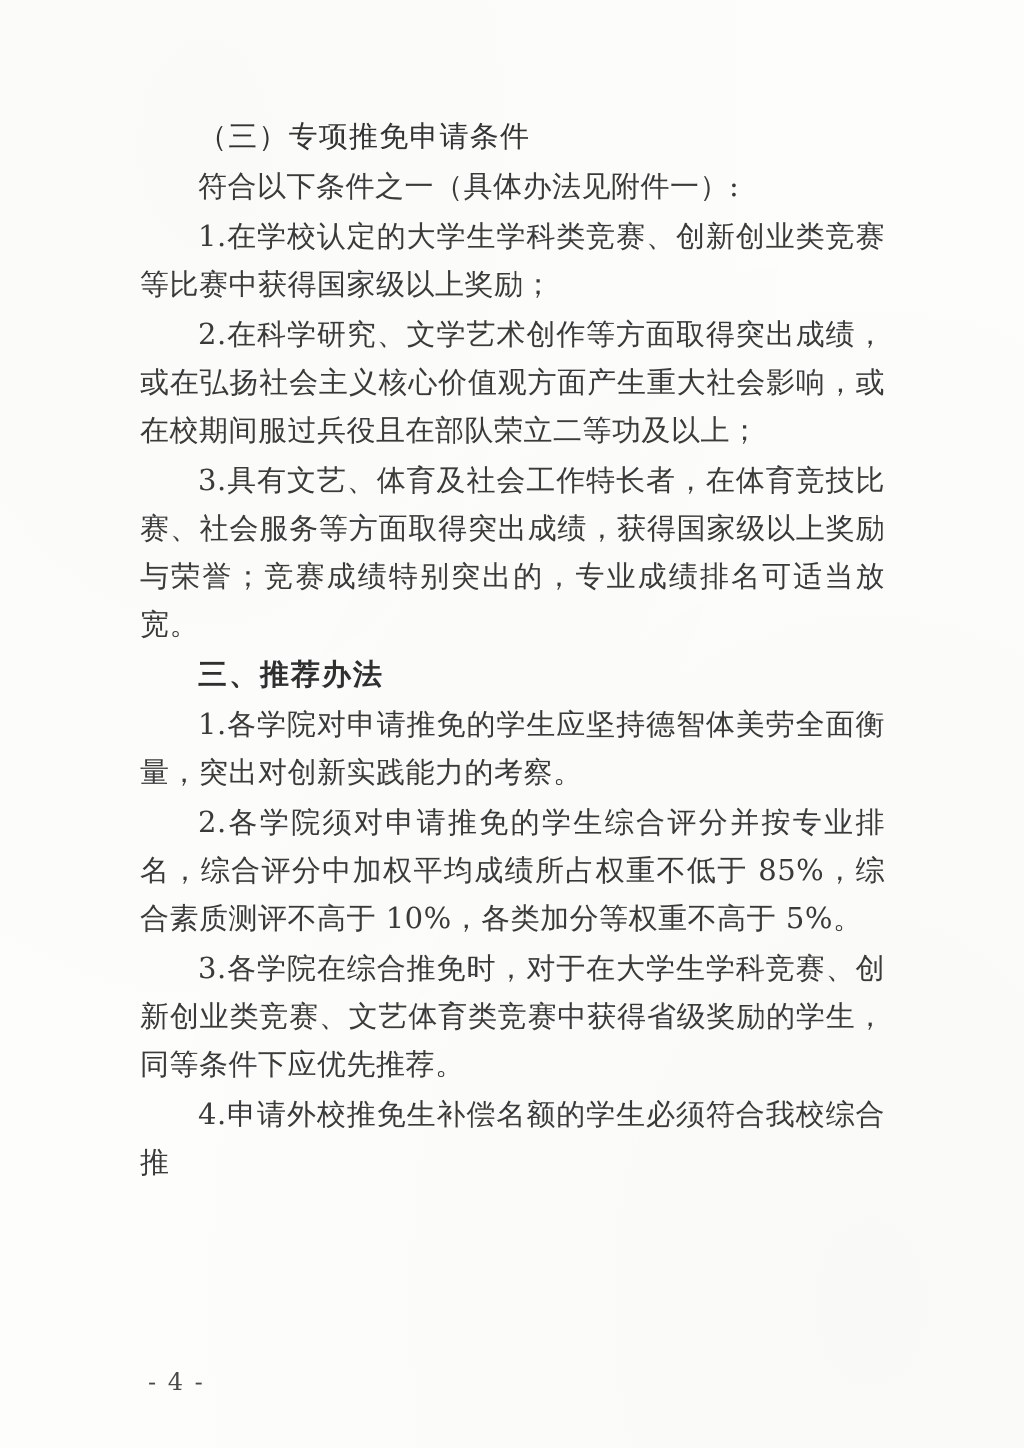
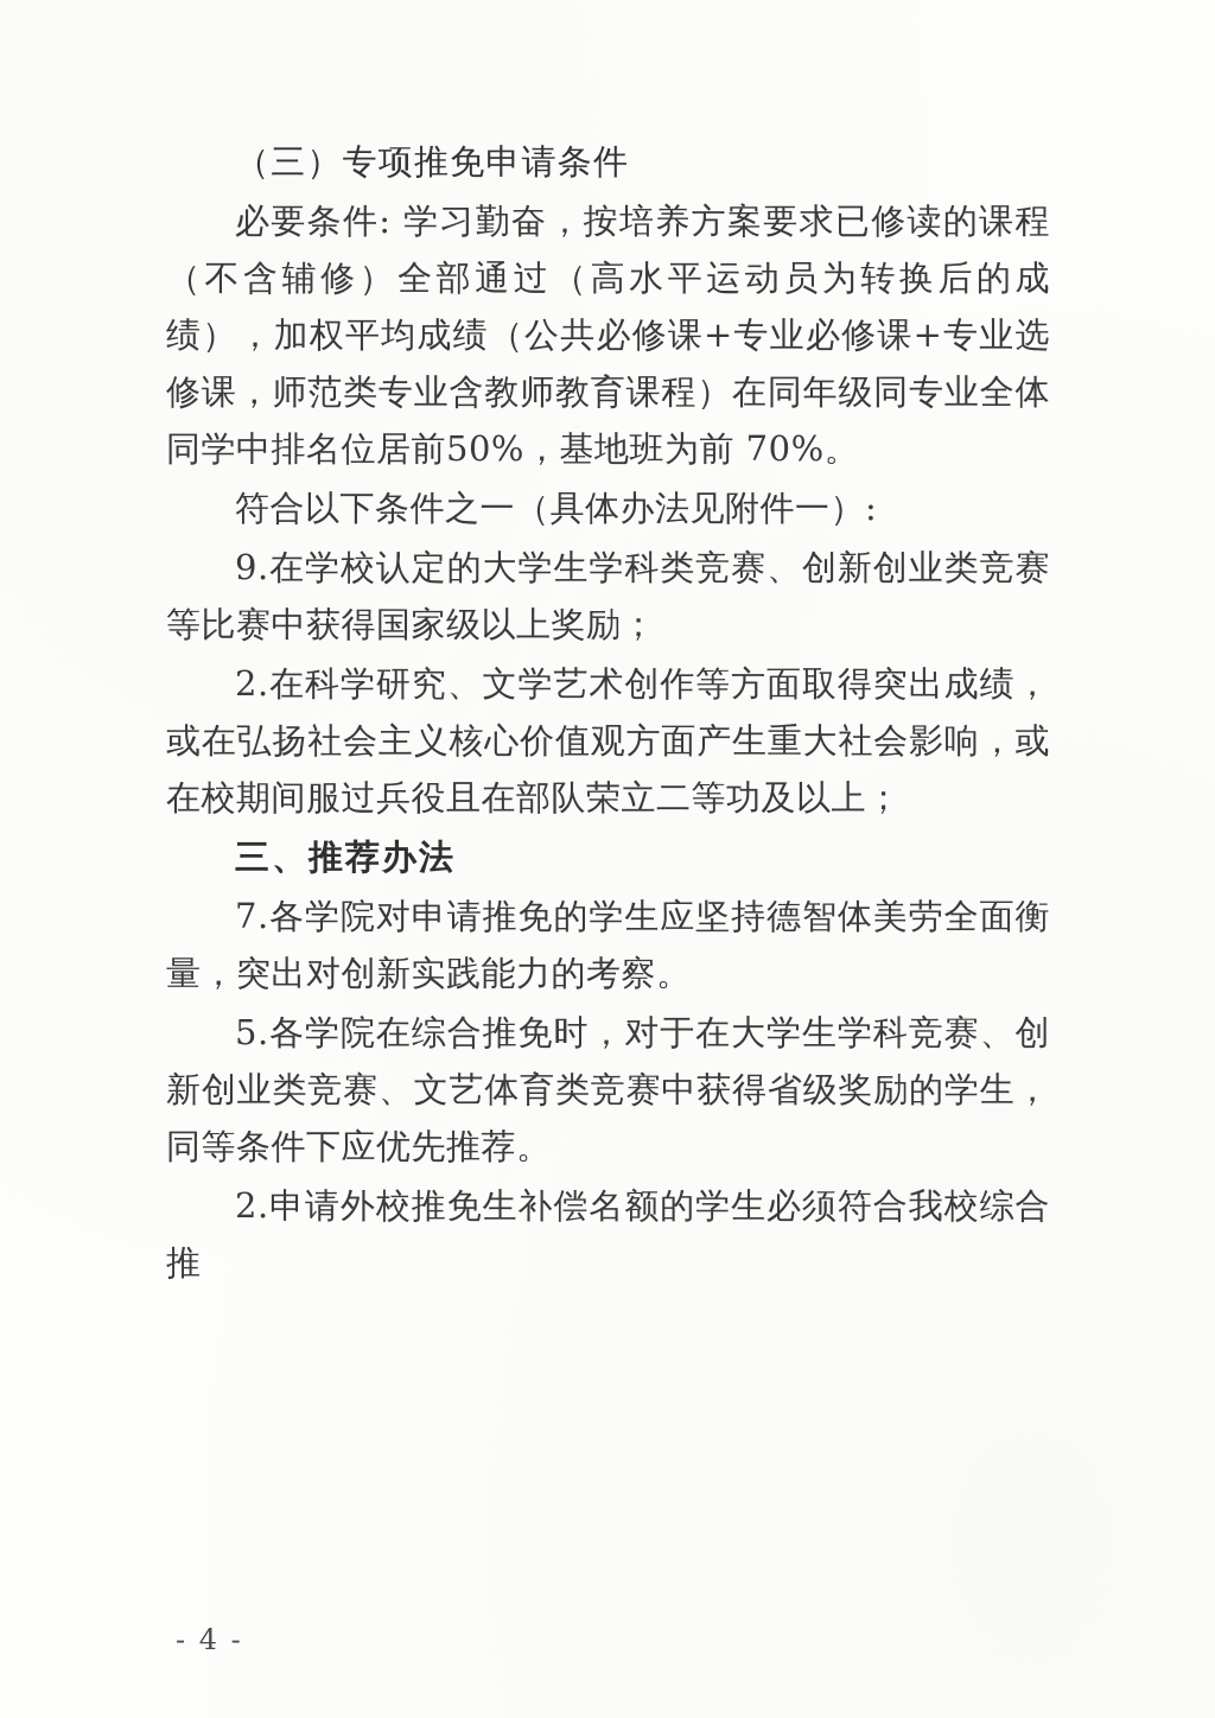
  （三）专项推免申请条件
+ 必要条件: 学习勤奋，按培养方案要求已修读的课程（不含辅修）全部通过（高水平运动员为转换后的成绩），加权平均成绩（公共必修课+专业必修课+专业选修课，师范类专业含教师教育课程）在同年级同专业全体同学中排名位居前50%，基地班为前 70%。
  符合以下条件之一（具体办法见附件一）:
- 1.在学校认定的大学生学科类竞赛、创新创业类竞赛等比赛中获得国家级以上奖励；
+ 9.在学校认定的大学生学科类竞赛、创新创业类竞赛等比赛中获得国家级以上奖励；
  2.在科学研究、文学艺术创作等方面取得突出成绩，或在弘扬社会主义核心价值观方面产生重大社会影响，或在校期间服过兵役且在部队荣立二等功及以上；
- 3.具有文艺、体育及社会工作特长者，在体育竞技比赛、社会服务等方面取得突出成绩，获得国家级以上奖励与荣誉；竞赛成绩特别突出的，专业成绩排名可适当放宽。
  三、推荐办法
- 1.各学院对申请推免的学生应坚持德智体美劳全面衡量，突出对创新实践能力的考察。
+ 7.各学院对申请推免的学生应坚持德智体美劳全面衡量，突出对创新实践能力的考察。
- 2.各学院须对申请推免的学生综合评分并按专业排名，综合评分中加权平均成绩所占权重不低于 85%，综合素质测评不高于 10%，各类加分等权重不高于 5%。
- 3.各学院在综合推免时，对于在大学生学科竞赛、创新创业类竞赛、文艺体育类竞赛中获得省级奖励的学生，同等条件下应优先推荐。
+ 5.各学院在综合推免时，对于在大学生学科竞赛、创新创业类竞赛、文艺体育类竞赛中获得省级奖励的学生，同等条件下应优先推荐。
- 4.申请外校推免生补偿名额的学生必须符合我校综合推
+ 2.申请外校推免生补偿名额的学生必须符合我校综合推
  - 4 -
